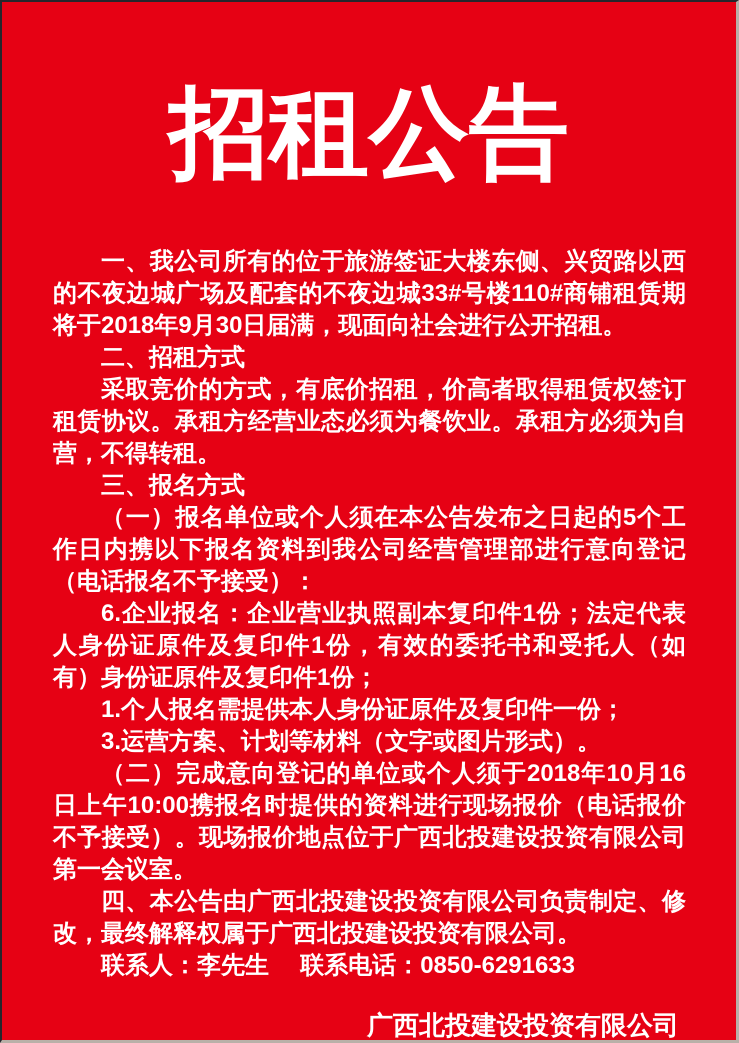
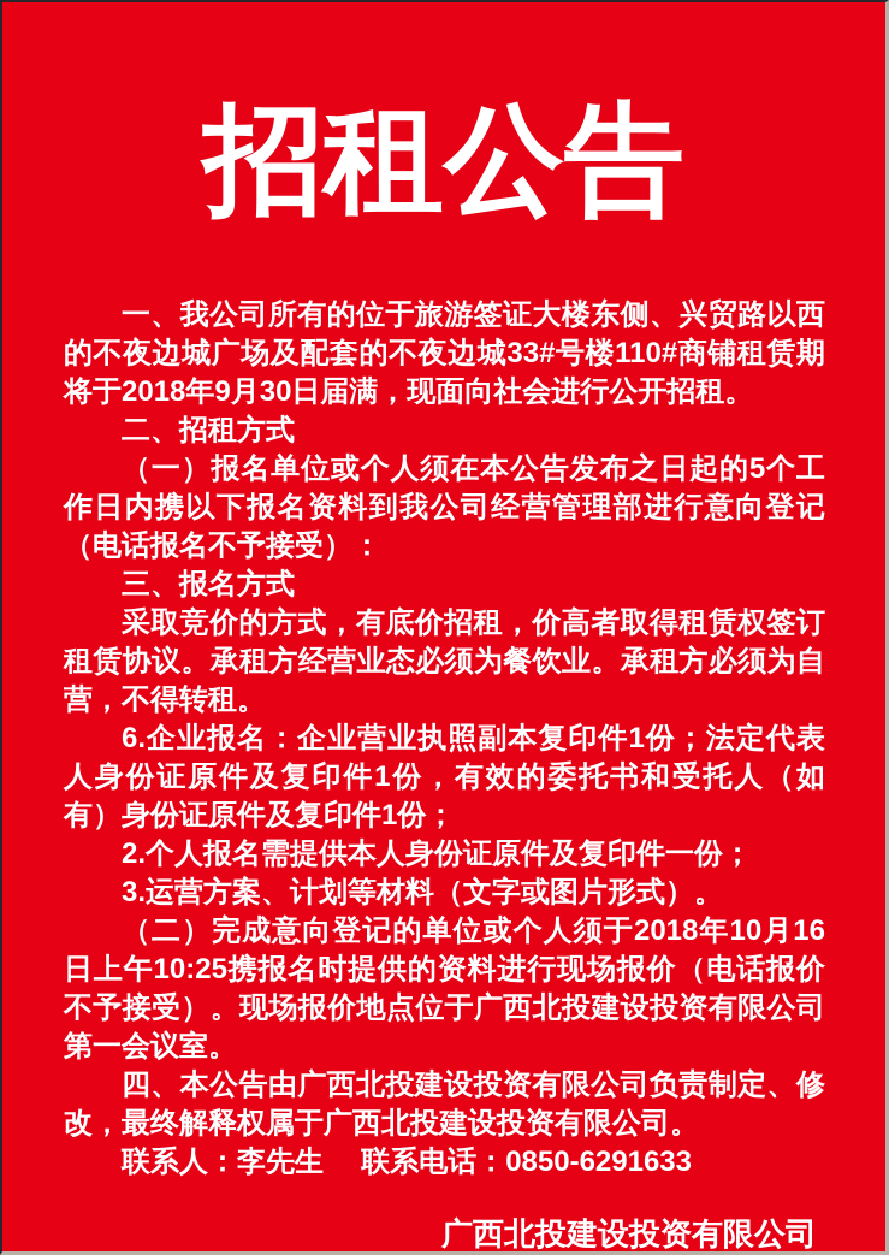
  招租公告
  一、我公司所有的位于旅游签证大楼东侧、兴贸路以西的不夜边城广场及配套的不夜边城33#号楼110#商铺租赁期将于2018年9月30日届满，现面向社会进行公开招租。
  二、招租方式
- 采取竞价的方式，有底价招租，价高者取得租赁权签订租赁协议。承租方经营业态必须为餐饮业。承租方必须为自营，不得转租。
+ （一）报名单位或个人须在本公告发布之日起的5个工作日内携以下报名资料到我公司经营管理部进行意向登记（电话报名不予接受）：
  三、报名方式
- （一）报名单位或个人须在本公告发布之日起的5个工作日内携以下报名资料到我公司经营管理部进行意向登记（电话报名不予接受）：
+ 采取竞价的方式，有底价招租，价高者取得租赁权签订租赁协议。承租方经营业态必须为餐饮业。承租方必须为自营，不得转租。
  6.企业报名：企业营业执照副本复印件1份；法定代表人身份证原件及复印件1份，有效的委托书和受托人（如有）身份证原件及复印件1份；
- 1.个人报名需提供本人身份证原件及复印件一份；
+ 2.个人报名需提供本人身份证原件及复印件一份；
  3.运营方案、计划等材料（文字或图片形式）。
- （二）完成意向登记的单位或个人须于2018年10月16日上午10:00携报名时提供的资料进行现场报价（电话报价不予接受）。现场报价地点位于广西北投建设投资有限公司第一会议室。
+ （二）完成意向登记的单位或个人须于2018年10月16日上午10:25携报名时提供的资料进行现场报价（电话报价不予接受）。现场报价地点位于广西北投建设投资有限公司第一会议室。
  四、本公告由广西北投建设投资有限公司负责制定、修改，最终解释权属于广西北投建设投资有限公司。
  联系人：李先生 联系电话：0850-6291633
  广西北投建设投资有限公司
